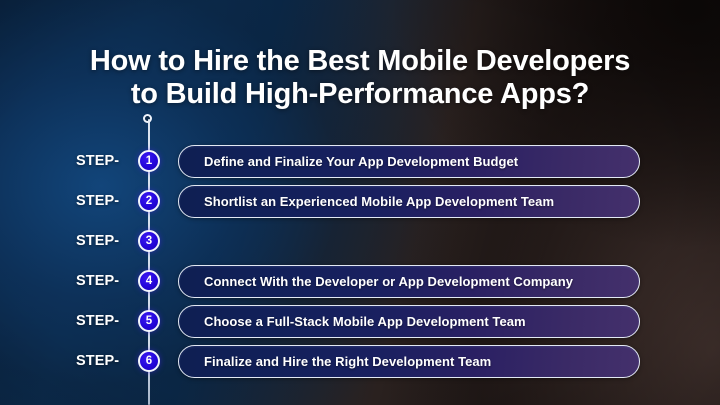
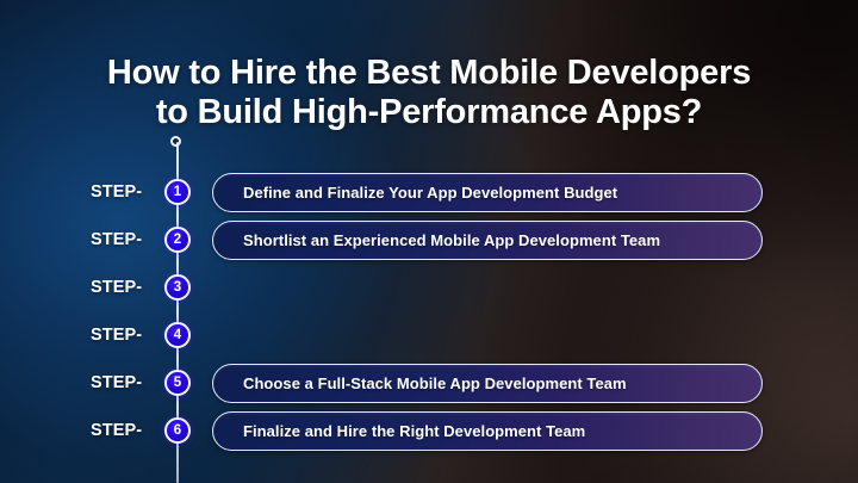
  How to Hire the Best Mobile Developers
  to Build High-Performance Apps?
  STEP-
  1
  Define and Finalize Your App Development Budget
  STEP-
  2
  Shortlist an Experienced Mobile App Development Team
  STEP-
  3
  STEP-
  4
- Connect With the Developer or App Development Company
  STEP-
  5
  Choose a Full-Stack Mobile App Development Team
  STEP-
  6
  Finalize and Hire the Right Development Team
